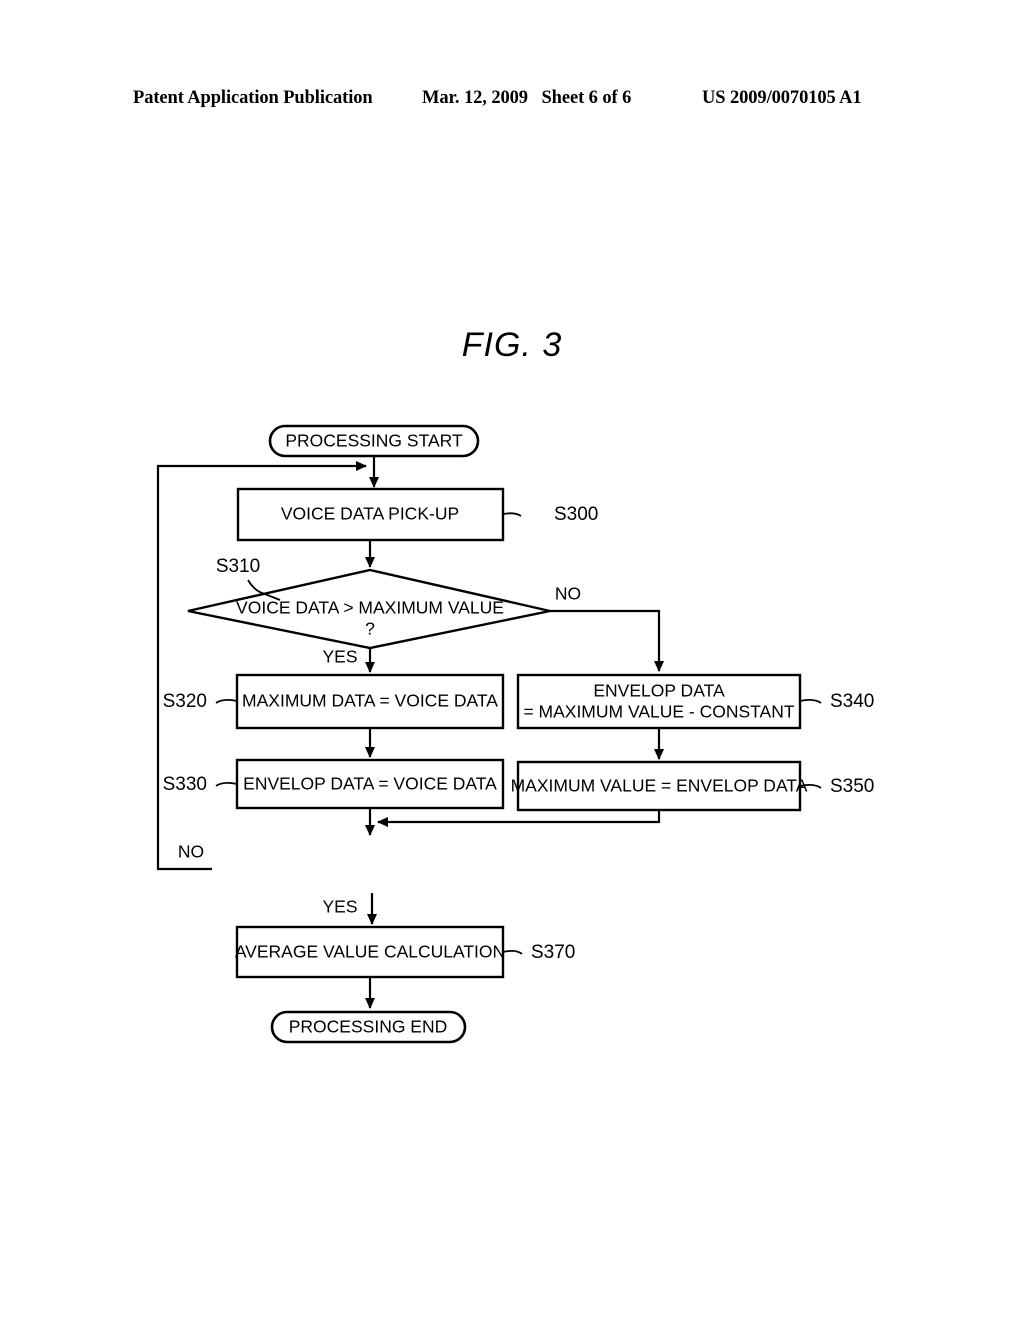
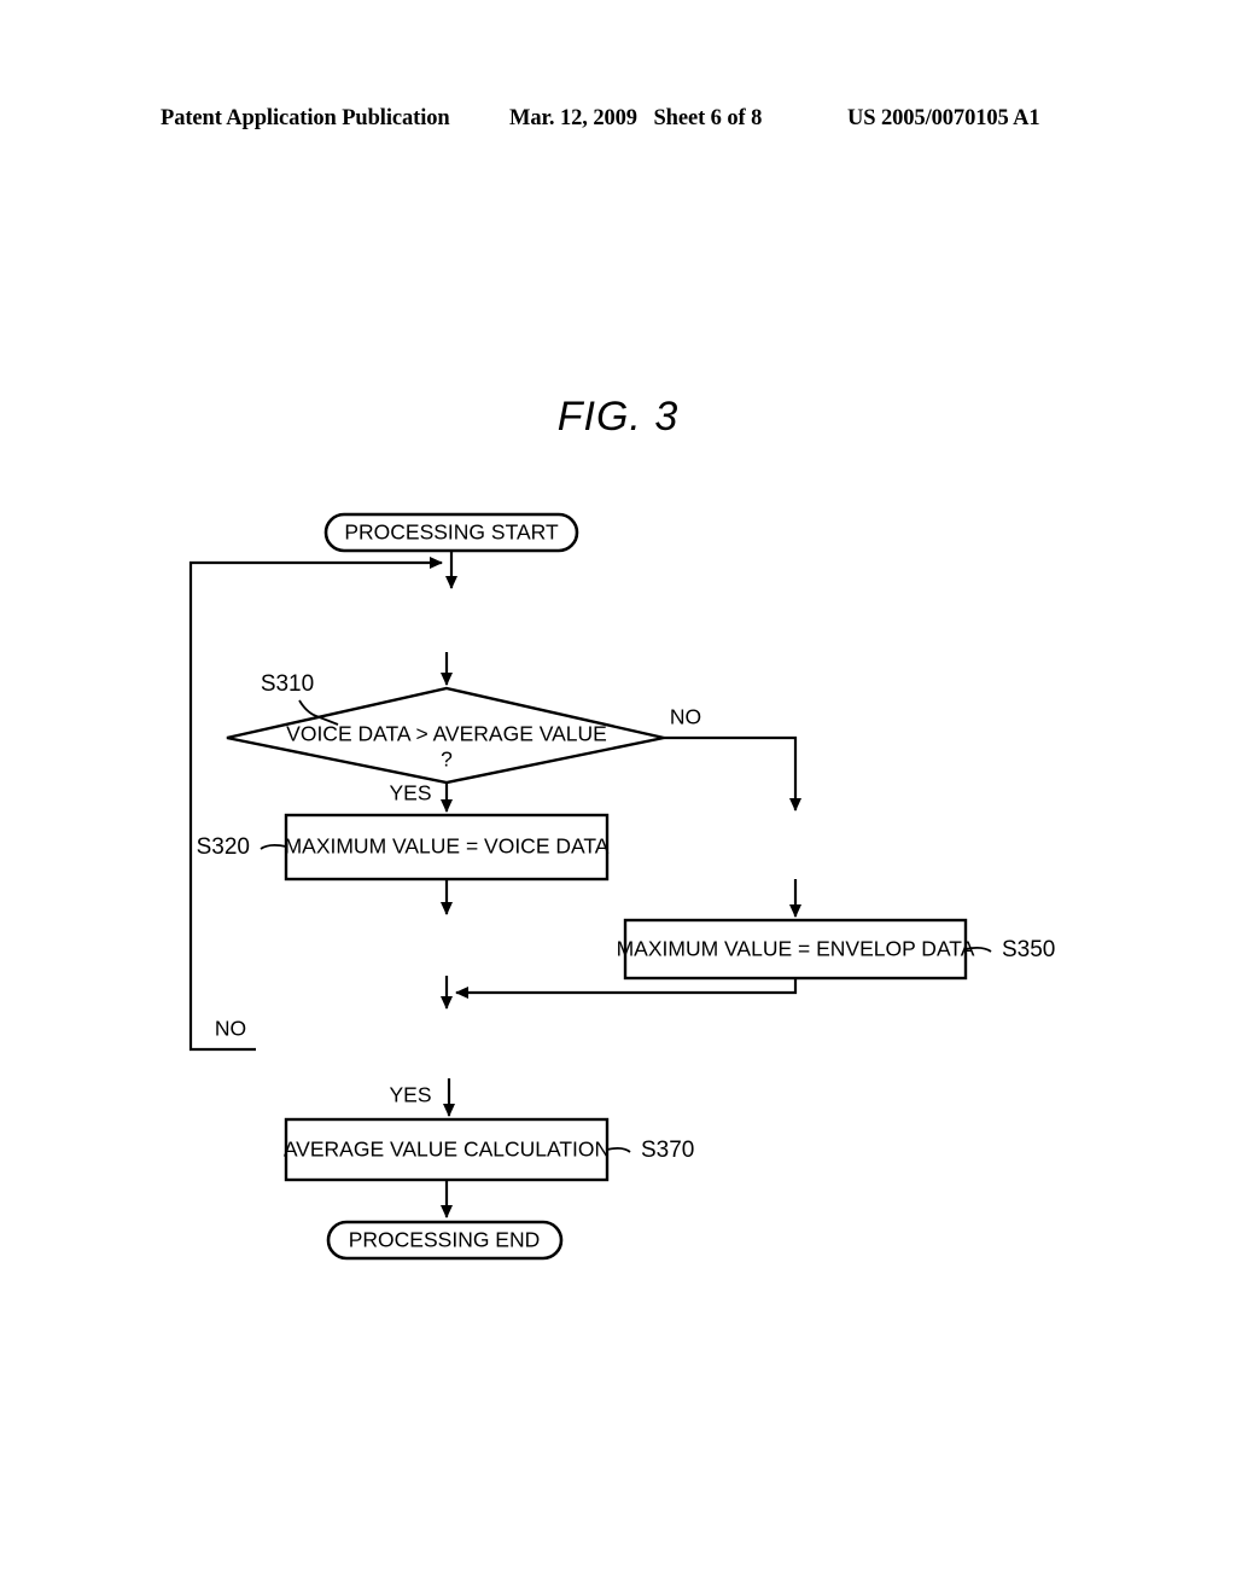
  Patent Application Publication
- Mar. 12, 2009 Sheet 6 of 6
+ Mar. 12, 2009 Sheet 6 of 8
- US 2009/0070105 A1
+ US 2005/0070105 A1
  FIG. 3
  PROCESSING START
- VOICE DATA PICK-UP
- S300
- VOICE DATA > MAXIMUM VALUE
+ VOICE DATA > AVERAGE VALUE
  ?
  S310
  YES
  NO
- MAXIMUM DATA = VOICE DATA
+ MAXIMUM VALUE = VOICE DATA
  S320
- ENVELOP DATA
- = MAXIMUM VALUE - CONSTANT
- S340
- ENVELOP DATA = VOICE DATA
- S330
  MAXIMUM VALUE = ENVELOP DAT
  S350
  NO
  YES
  AVERAGE VALUE CALCULATION
  S370
  PROCESSING END
